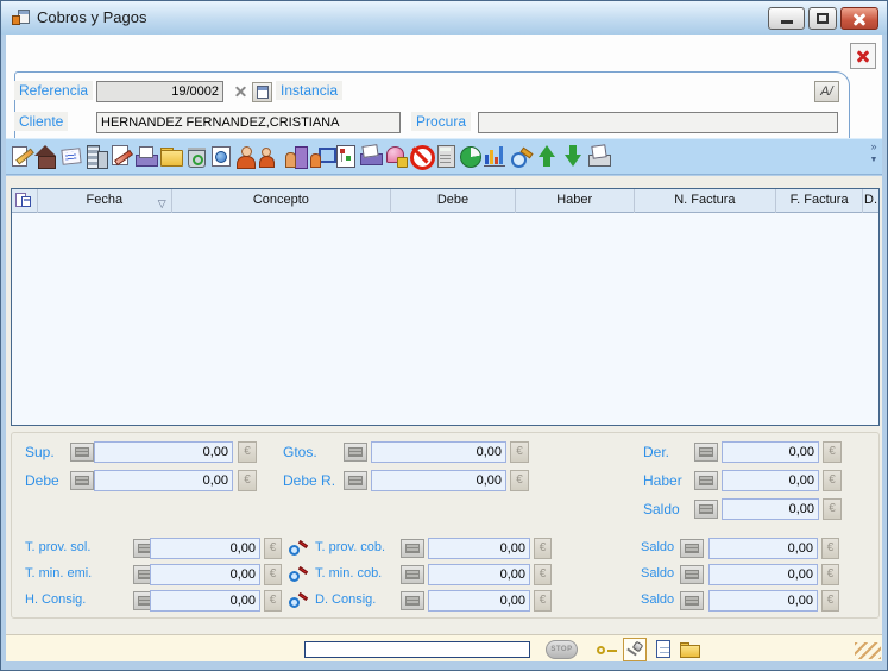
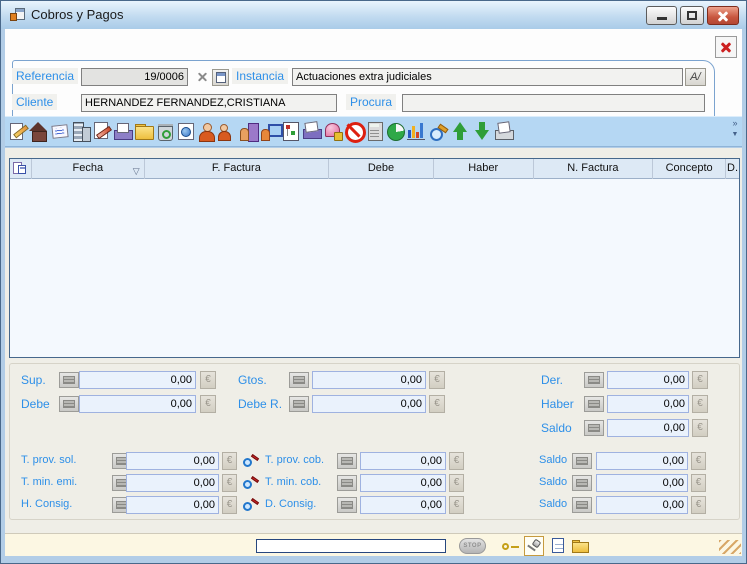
  Cobros y Pagos
  Referencia
- 19/0002
+ 19/0006
  Instancia
+ Actuaciones extra judiciales
  A/
  Cliente
  HERNANDEZ FERNANDEZ,CRISTIANA
  Procura
  »
  Fecha
  ▽
- Concepto
+ F. Factura
  Debe
  Haber
  N. Factura
- F. Factura
+ Concepto
  D.
  Sup.
  0,00
  €
  Gtos.
  0,00
  €
  Der.
  0,00
  €
  Debe
  0,00
  €
  Debe R.
  0,00
  €
  Haber
  0,00
  €
  Saldo
  0,00
  €
  T. prov. sol.
  0,00
  €
  T. prov. cob.
  0,00
  €
  Saldo
  0,00
  €
  T. min. emi.
  0,00
  €
  T. min. cob.
  0,00
  €
  Saldo
  0,00
  €
  H. Consig.
  0,00
  €
  D. Consig.
  0,00
  €
  Saldo
  0,00
  €
